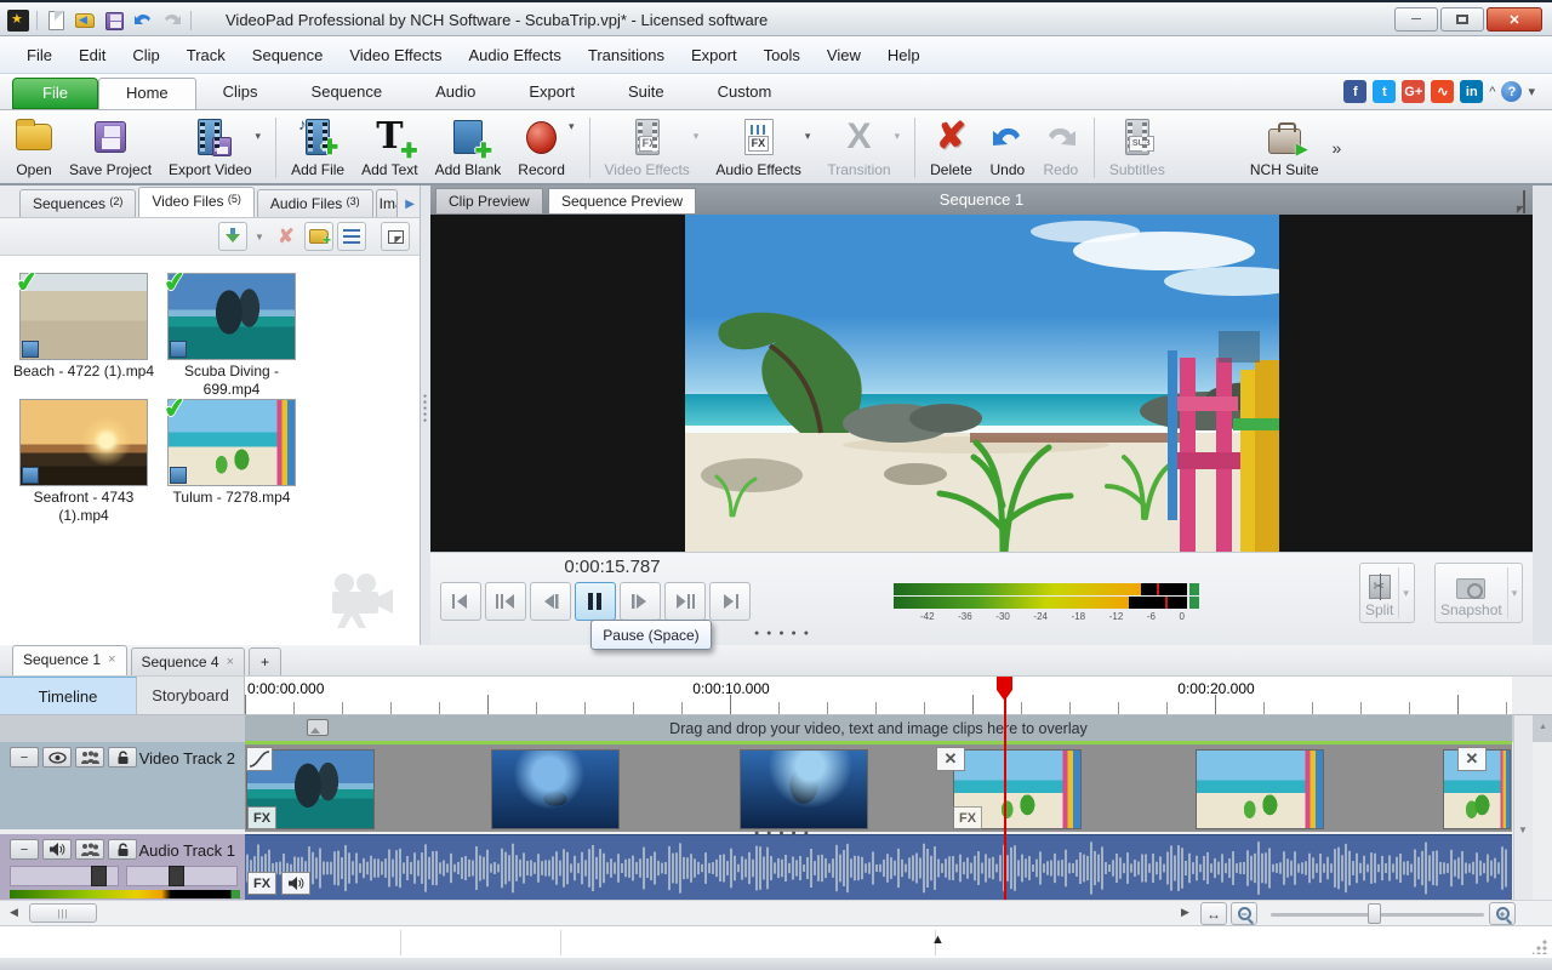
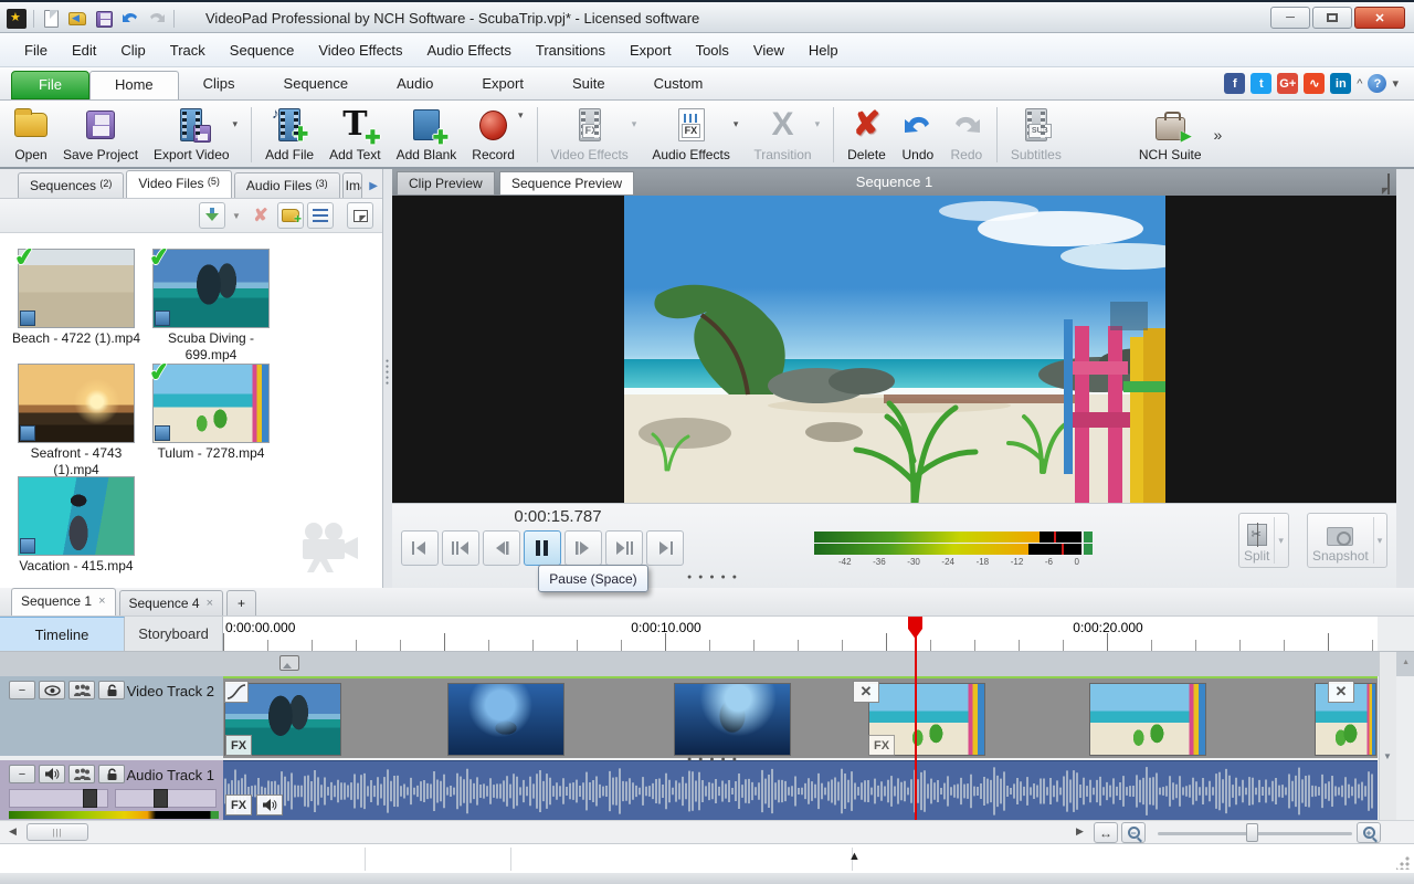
  VideoPad Professional by NCH Software - ScubaTrip.vpj* - Licensed software
  ─
  ✕
  File
  Edit
  Clip
  Track
  Sequence
  Video Effects
  Audio Effects
  Transitions
  Export
  Tools
  View
  Help
  File
  Home
  Clips
  Sequence
  Audio
  Export
  Suite
  Custom
  f
  t
  G+
  ∿
  in
  ^
  ?
  ▾
  Open
  Save Project
  Export Video
  ▾
  ♪
  ✚
  Add File
  T
  ✚
  Add Text
  ✚
  Add Blank
  Record
  ▾
  Video Effects
  ▾
  FX
  Audio Effects
  ▾
  X
  Transition
  ▾
  ✘
  Delete
  Undo
  Redo
  Subtitles
  ▶
  NCH Suite
  »
  Sequences (2)
  Video Files (5)
  Audio Files (3)
  ▶
  ▼
  ✘
  Beach - 4722 (1).mp4
  Scuba Diving - 699.mp4
  Seafront - 4743 (1).mp4
  Tulum - 7278.mp4
+ Vacation - 415.mp4
  Sequence 1
  Clip Preview
  Sequence Preview
  0:00:15.787
  -42
  -36
  -30
  -24
  -18
  -12
  -6
  0
  Split
  ▾
  Snapshot
  ▾
  Pause (Space)
  Sequence 1
  ×
  Sequence 4
  ×
  +
  Timeline
  Storyboard
  0:00:00.000
  0:00:10.000
  0:00:20.000
- Drag and drop your video, text and image clips here to overlay
  −
  Video Track 2
  FX
  ✕
  FX
  ✕
  ▼
  −
  Audio Track 1
  FX
  ◀
  |||
  ▶
  ↔
  −
  +
  ▲
